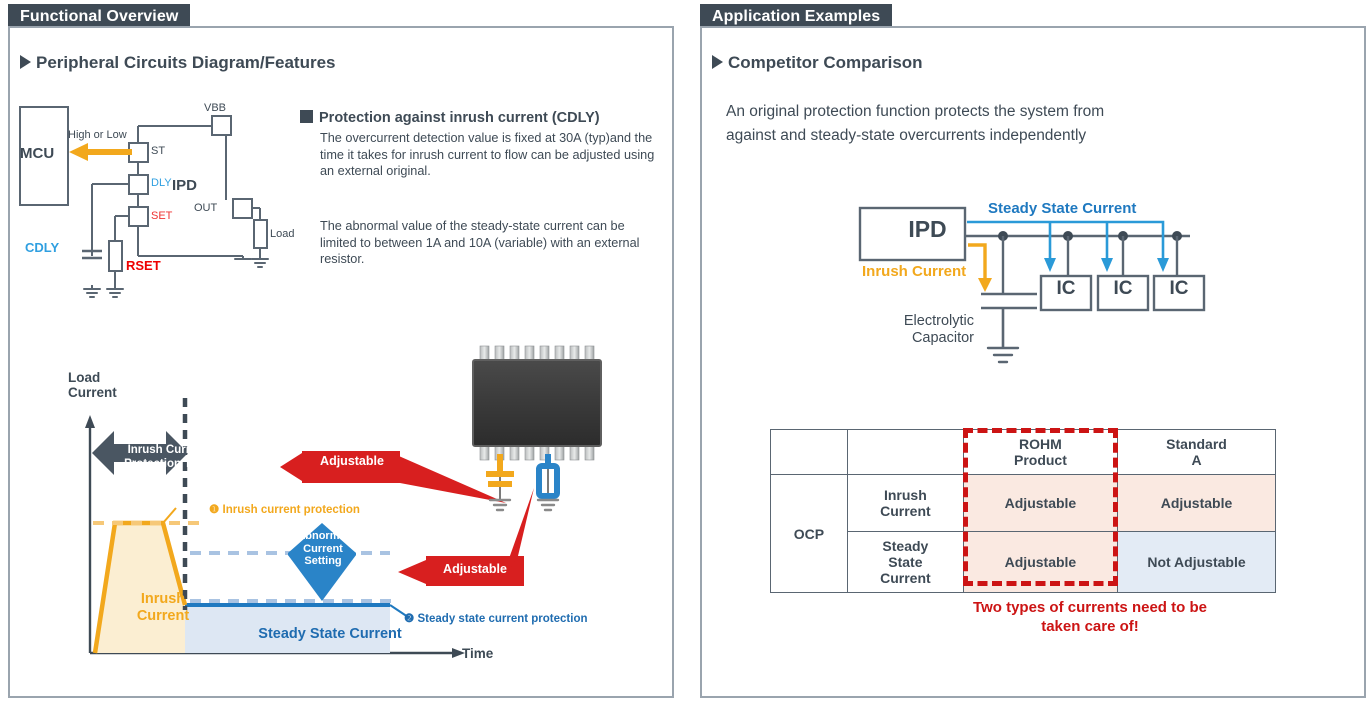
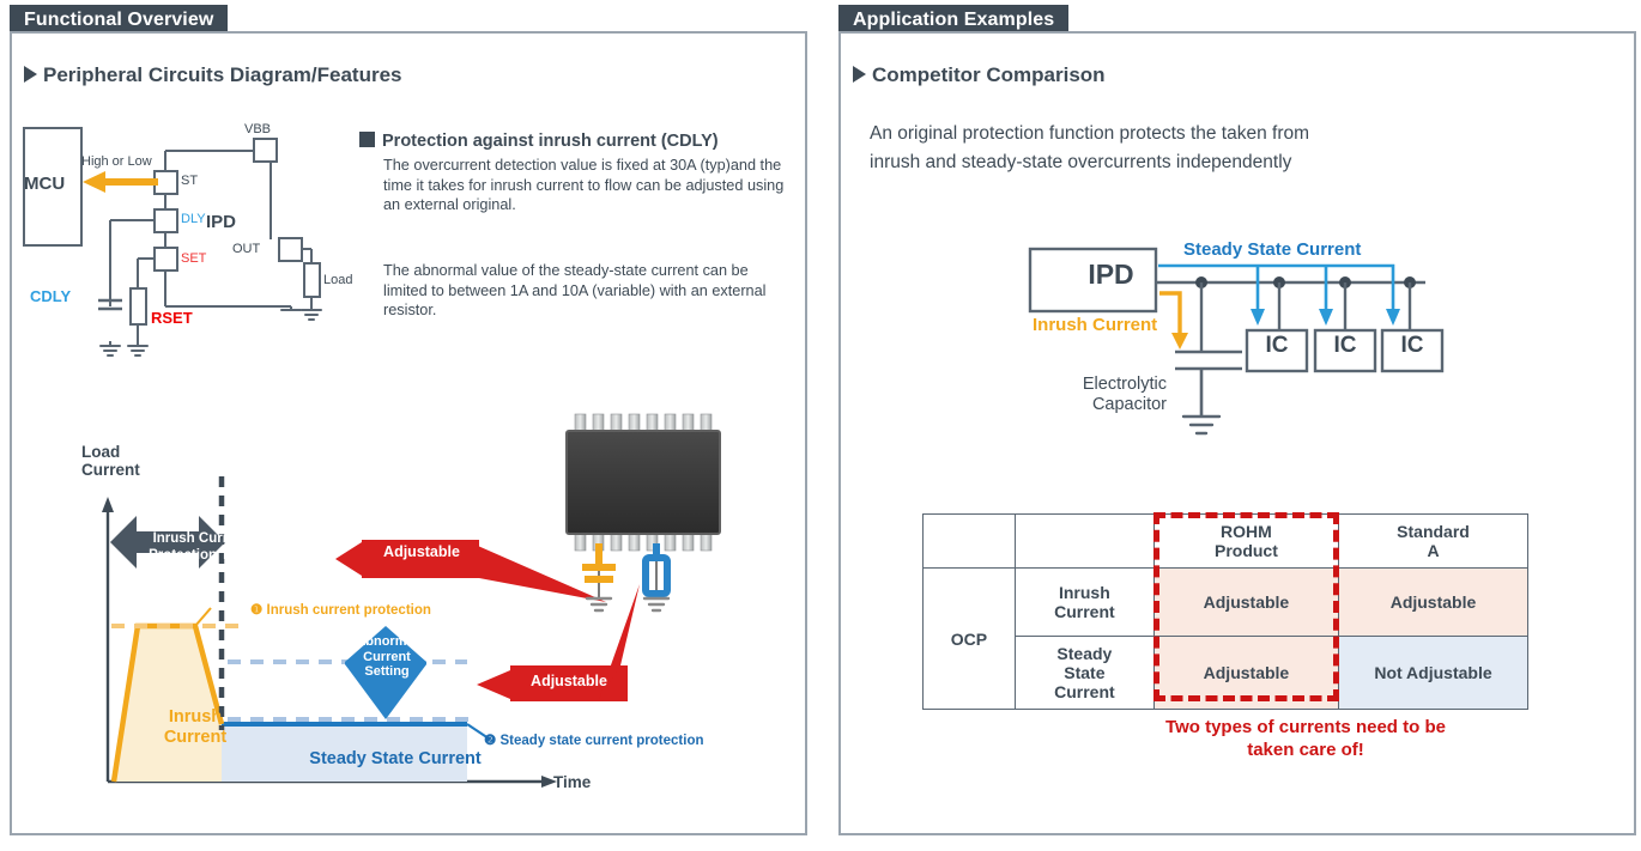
  Functional Overview
  Peripheral Circuits Diagram/Features
  MCU
  IPD
  High or Low
  VBB
  ST
  DLY
  SET
  OUT
  Load
  CDLY
  RSET
  Protection against inrush current (CDLY)
  The overcurrent detection value is fixed at 30A (typ)and the time it takes for inrush current to flow can be adjusted using an external original.
  The abnormal value of the steady-state current can be limited to between 1A and 10A (variable) with an external resistor.
  Load
  Current
  Inrush Current
  Protection Time
  Inrush
  Current
  Steady State Current
  ❶ Inrush current protection
  ❷ Steady state current protection
  Abnormal
  Current
  Setting
  Time
  Adjustable
  Adjustable
  Application Examples
  Competitor Comparison
- An original protection function protects the system from
+ An original protection function protects the taken from
- against and steady-state overcurrents independently
+ inrush and steady-state overcurrents independently
  IPD
  Steady State Current
  Inrush Current
  Electrolytic
  Capacitor
  IC
  IC
  IC
  		ROHMProduct	StandardA
  OCP	InrushCurrent	Adjustable	Adjustable
  SteadyStateCurrent	Adjustable	Not Adjustable
  Two types of currents need to be
  taken care of!
